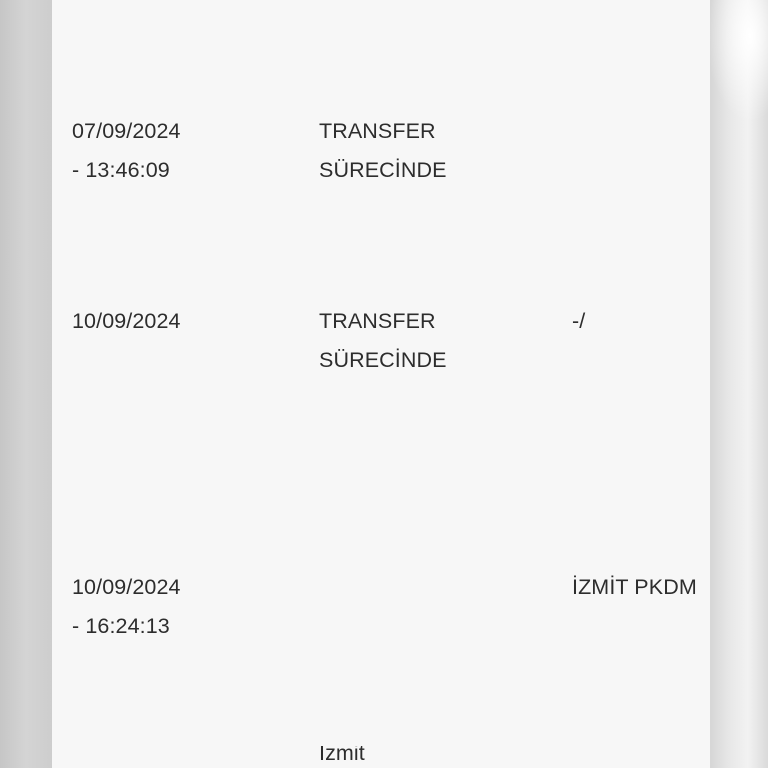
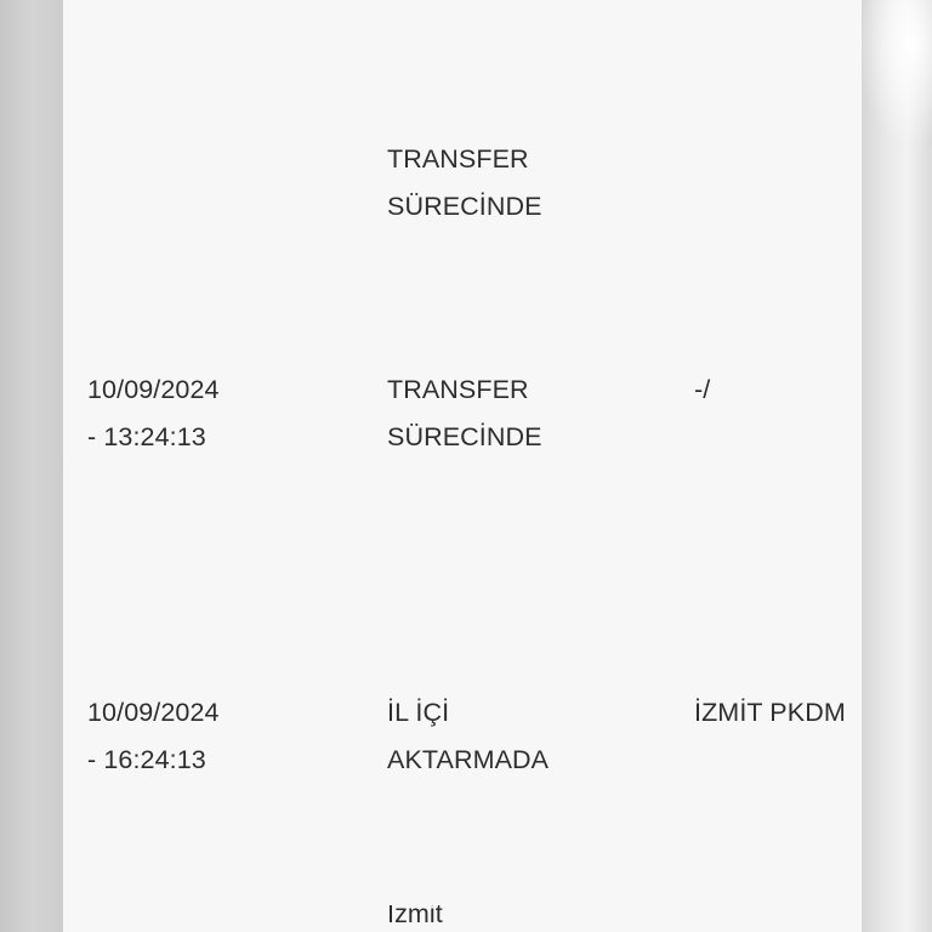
- 07/09/2024
- - 13:46:09
  TRANSFER
  SÜRECİNDE
  10/09/2024
+ - 13:24:13
  TRANSFER
  SÜRECİNDE
  -/
  10/09/2024
  - 16:24:13
+ İL İÇİ
+ AKTARMADA
  İZMİT PKDM
  İzmit
